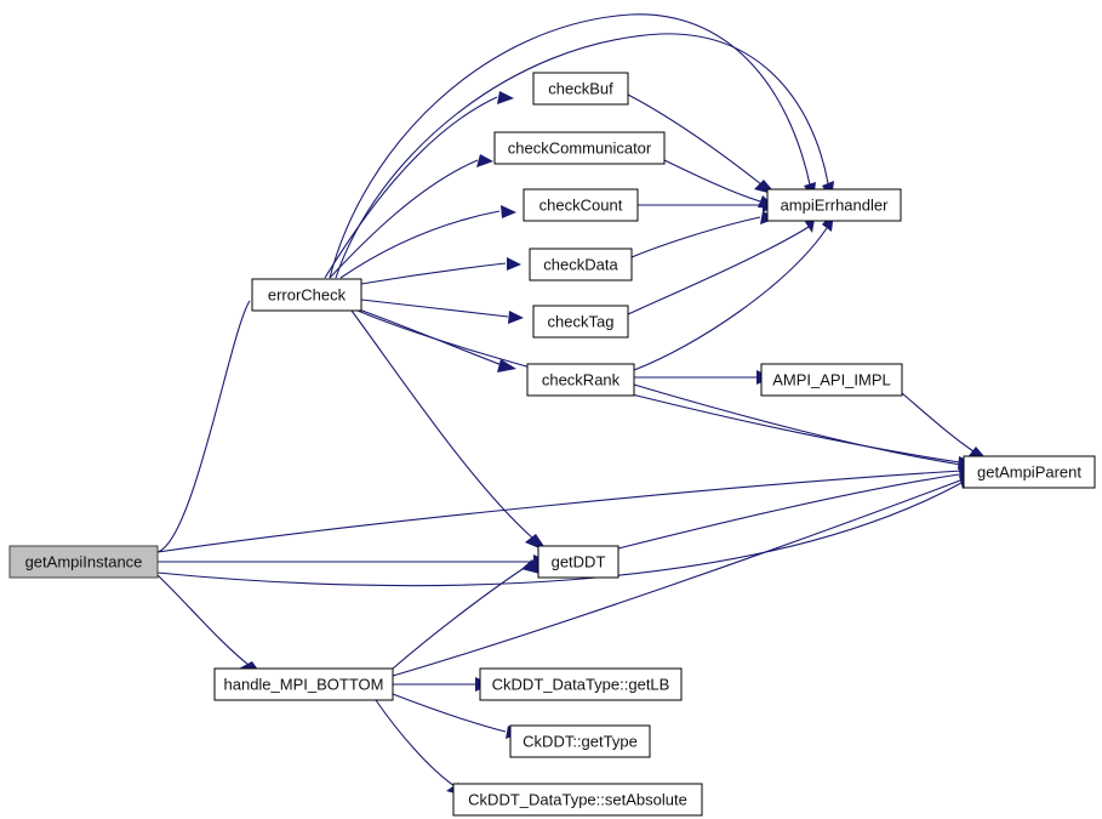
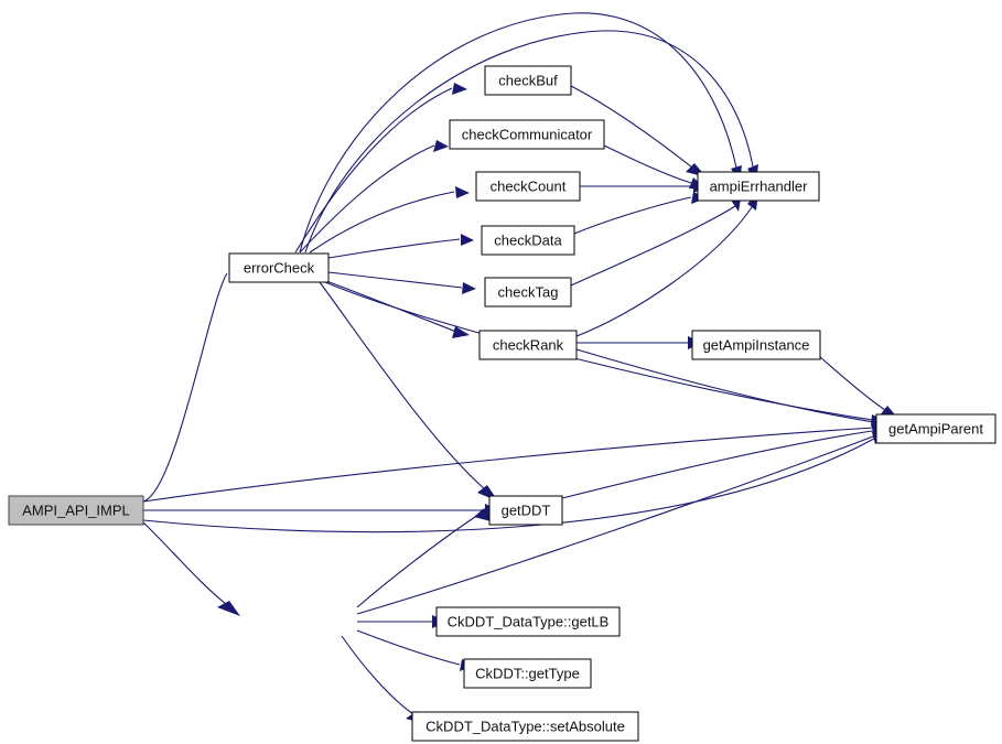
- getAmpiInstance
+ AMPI_API_IMPL
  errorCheck
  checkBuf
  checkCommunicator
  checkCount
  checkData
  checkTag
  checkRank
  ampiErrhandler
- AMPI_API_IMPL
+ getAmpiInstance
  getAmpiParent
  getDDT
- handle_MPI_BOTTOM
  CkDDT_DataType::getLB
  CkDDT::getType
  CkDDT_DataType::setAbsolute
